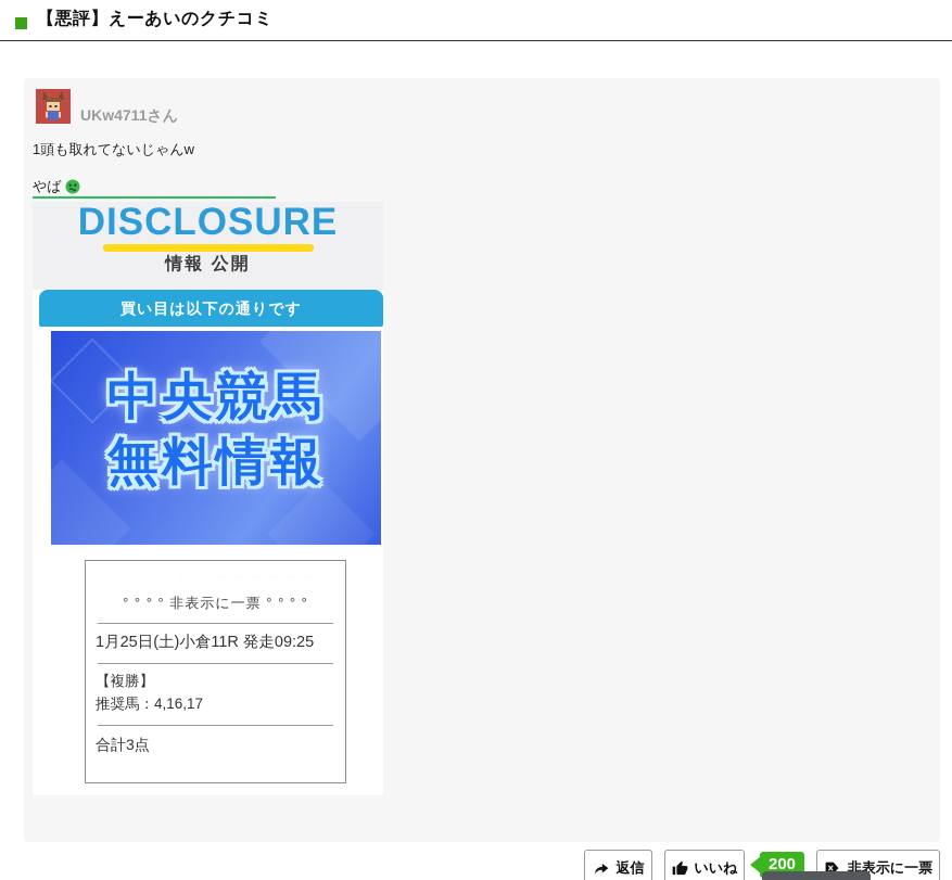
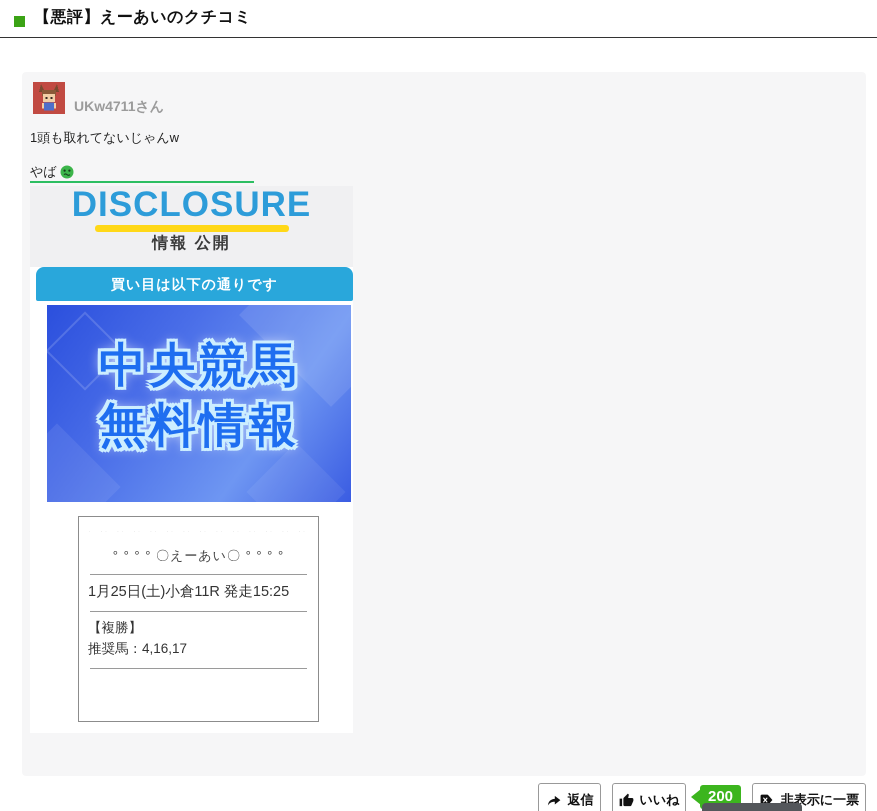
  【悪評】えーあいのクチコミ
  UKw4711さん
  1頭も取れてないじゃんw
  やば
  DISCLOSURE
  情報 公開
  買い目は以下の通りです
  中央競馬
  無料情報
- ° ° ° ° 非表示に一票 ° ° ° °
+ ° ° ° ° 〇えーあい〇 ° ° ° °
- 1月25日(土)小倉11R 発走09:25
+ 1月25日(土)小倉11R 発走15:25
  【複勝】
  推奨馬：4,16,17
- 合計3点
  返信
  いいね
  200
  非表示に一票
